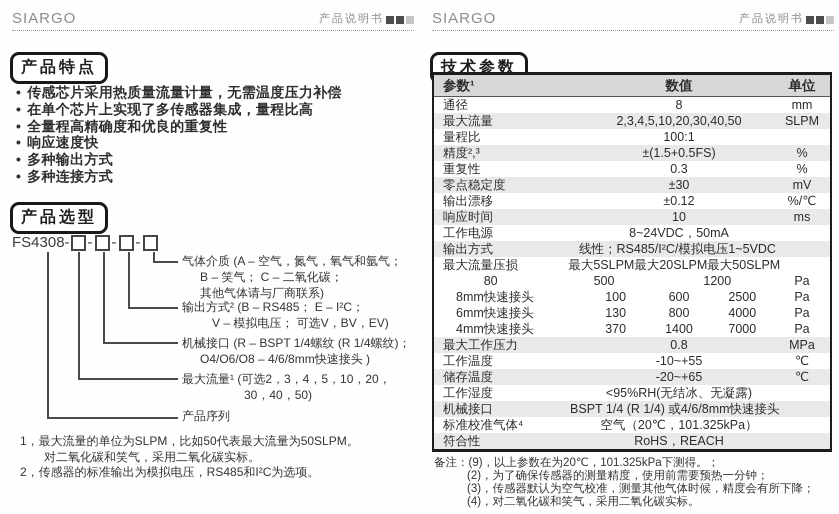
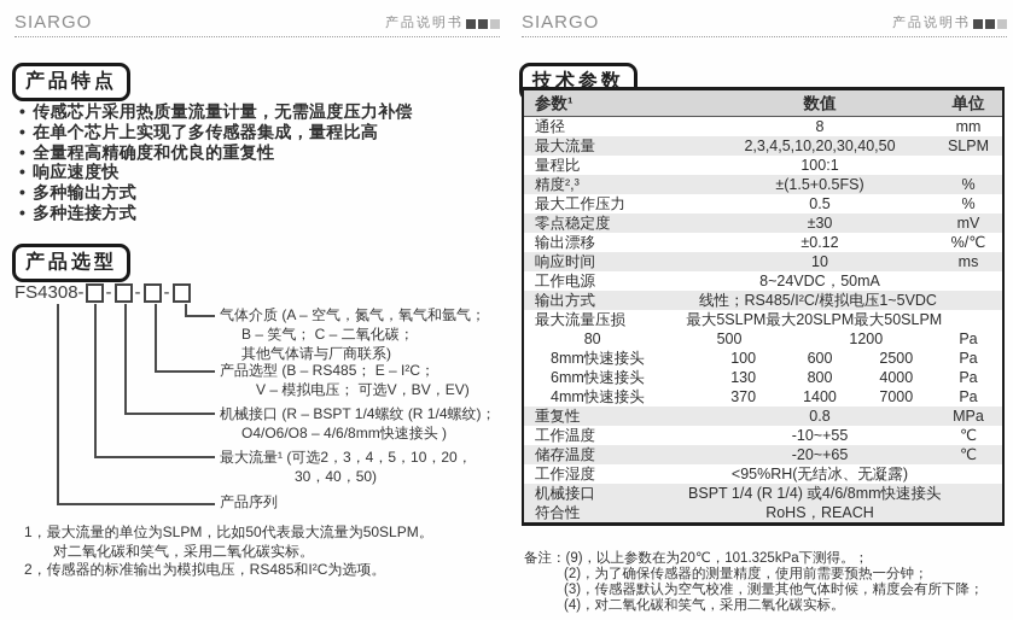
  SIARGO
  产品说明书
  产品特点
  • 传感芯片采用热质量流量计量，无需温度压力补偿
  • 在单个芯片上实现了多传感器集成，量程比高
  • 全量程高精确度和优良的重复性
  • 响应速度快
  • 多种输出方式
  • 多种连接方式
  产品选型
  FS4308-
  -
  -
  -
  气体介质 (A – 空气，氮气，氧气和氩气；
  B – 笑气； C – 二氧化碳；
  其他气体请与厂商联系)
- 输出方式² (B – RS485； E – I²C；
+ 产品选型 (B – RS485； E – I²C；
  V – 模拟电压； 可选V，BV，EV)
  机械接口 (R – BSPT 1/4螺纹 (R 1/4螺纹)；
  O4/O6/O8 – 4/6/8mm快速接头 )
  最大流量¹ (可选2，3，4，5，10，20，
  30，40，50)
  产品序列
  1，最大流量的单位为SLPM，比如50代表最大流量为50SLPM。
  对二氧化碳和笑气，采用二氧化碳实标。
  2，传感器的标准输出为模拟电压，RS485和I²C为选项。
  SIARGO
  产品说明书
  技术参数
  参数¹
  数值
  单位
  通径
  8
  mm
  最大流量
  2,3,4,5,10,20,30,40,50
  SLPM
  量程比
  100:1
  精度²,³
  ±(1.5+0.5FS)
  %
- 重复性
+ 最大工作压力
- 0.3
+ 0.5
  %
  零点稳定度
  ±30
  mV
  输出漂移
  ±0.12
  %/℃
  响应时间
  10
  ms
  工作电源
  8~24VDC，50mA
  输出方式
  线性；RS485/I²C/模拟电压1~5VDC
  最大流量压损
  最大5SLPM
  最大20SLPM
  最大50SLPM
  80
  500
  1200
  Pa
  8mm快速接头
  100
  600
  2500
  Pa
  6mm快速接头
  130
  800
  4000
  Pa
  4mm快速接头
  370
  1400
  7000
  Pa
- 最大工作压力
+ 重复性
  0.8
  MPa
  工作温度
  -10~+55
  ℃
  储存温度
  -20~+65
  ℃
  工作湿度
  <95%RH(无结冰、无凝露)
  机械接口
  BSPT 1/4 (R 1/4) 或4/6/8mm快速接头
- 标准校准气体⁴
- 空气（20℃，101.325kPa）
  符合性
  RoHS，REACH
  备注：(9)，以上参数在为20℃，101.325kPa下测得。；
  (2)，为了确保传感器的测量精度，使用前需要预热一分钟；
  (3)，传感器默认为空气校准，测量其他气体时候，精度会有所下降；
  (4)，对二氧化碳和笑气，采用二氧化碳实标。
